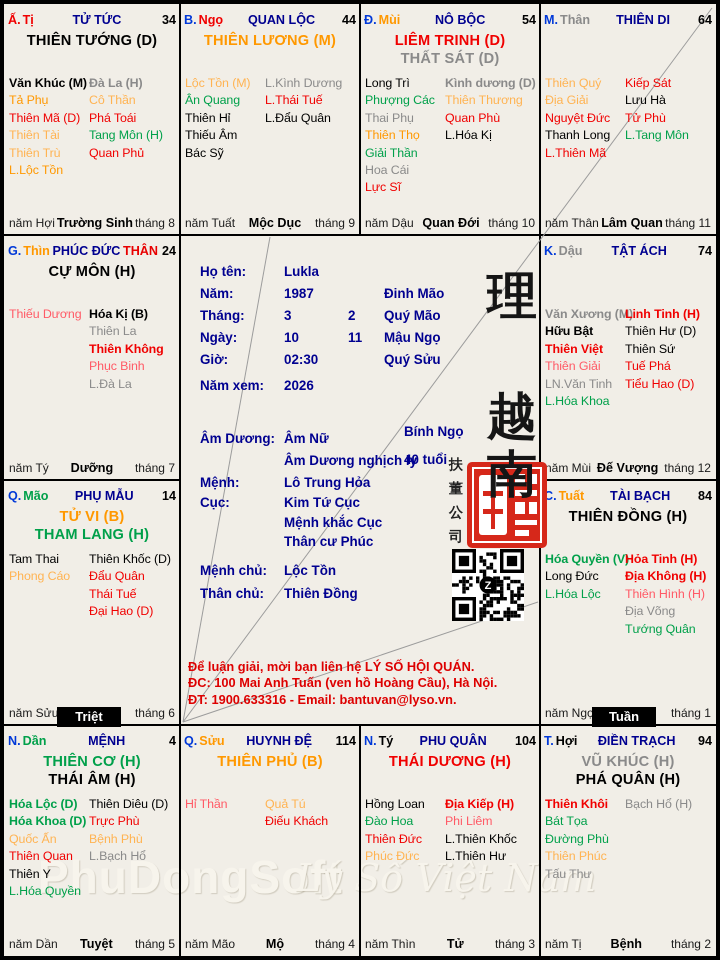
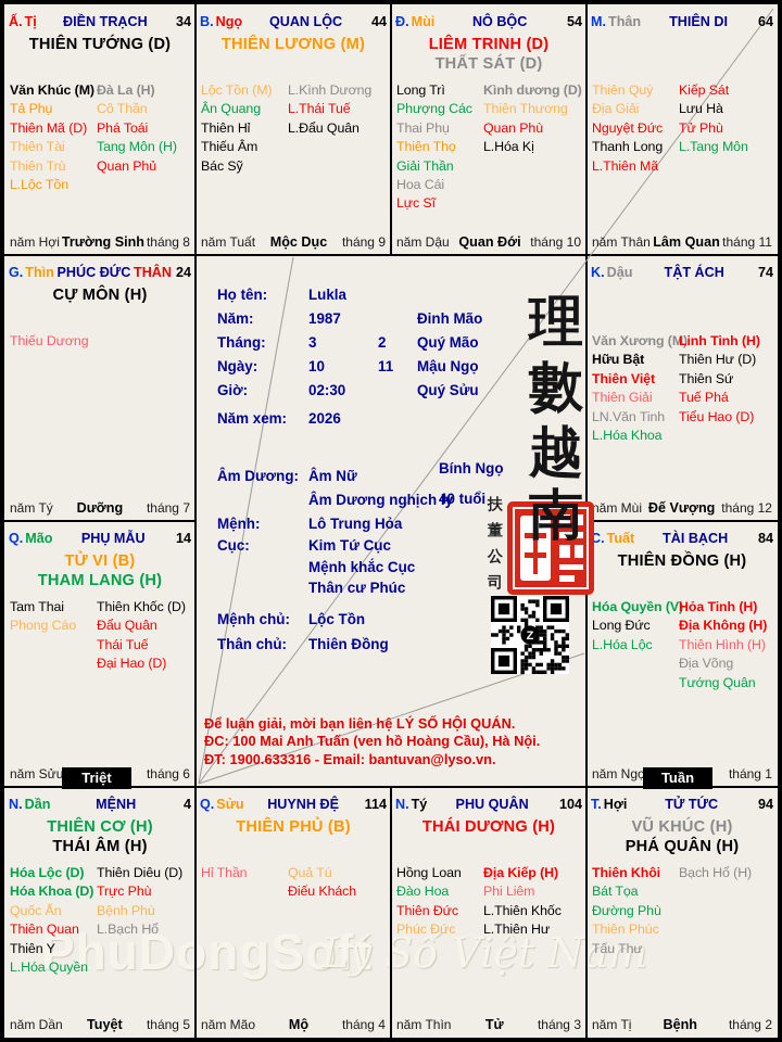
  PhuDongSoft
  Lý Số Việt Nam
  Ấ.
  Tị
- TỬ TỨC
+ ĐIỀN TRẠCH
  34
  THIÊN TƯỚNG (D)
  Văn Khúc (M)
  Tả Phụ
  Thiên Mã (D)
  Thiên Tài
  Thiên Trù
  L.Lộc Tồn
  Đà La (H)
  Cô Thần
  Phá Toái
  Tang Môn (H)
  Quan Phủ
  năm Hợi
  Trường Sinh
  tháng 8
  B.
  Ngọ
  QUAN LỘC
  44
  THIÊN LƯƠNG (M)
  Lộc Tồn (M)
  Ân Quang
  Thiên Hỉ
  Thiếu Âm
  Bác Sỹ
  L.Kình Dương
  L.Thái Tuế
  L.Đẩu Quân
  năm Tuất
  Mộc Dục
  tháng 9
  Đ.
  Mùi
  NÔ BỘC
  54
  LIÊM TRINH (D)
  THẤT SÁT (D)
  Long Trì
  Phượng Các
  Thai Phụ
  Thiên Thọ
  Giải Thần
  Hoa Cái
  Lực Sĩ
  Kình dương (D)
  Thiên Thương
  Quan Phù
  L.Hóa Kị
  năm Dậu
  Quan Đới
  tháng 10
  M.
  Thân
  THIÊN DI
  64
  Thiên Quý
  Địa Giải
  Nguyệt Đức
  Thanh Long
  L.Thiên Mã
  Kiếp Sát
  Lưu Hà
  Tử Phù
  L.Tang Môn
  năm Thân
  Lâm Quan
  tháng 11
  G.
  Thìn
  PHÚC ĐỨC
  THÂN
  24
  CỰ MÔN (H)
  Thiếu Dương
- Hóa Kị (B)
- Thiên La
- Thiên Không
- Phục Binh
- L.Đà La
  năm Tý
  Dưỡng
  tháng 7
  K.
  Dậu
  TẬT ÁCH
  74
  Văn Xương (M)
  Hữu Bật
  Thiên Việt
  Thiên Giải
  LN.Văn Tinh
  L.Hóa Khoa
  Linh Tinh (H)
  Thiên Hư (D)
  Thiên Sứ
  Tuế Phá
  Tiểu Hao (D)
  năm Mùi
  Đế Vượng
  tháng 12
  Q.
  Mão
  PHỤ MẪU
  14
  TỬ VI (B)
  THAM LANG (H)
  Tam Thai
  Phong Cáo
  Thiên Khốc (D)
  Đẩu Quân
  Thái Tuế
  Đại Hao (D)
  năm Sửu
  tháng 6
  C.
  Tuất
  TÀI BẠCH
  84
  THIÊN ĐỒNG (H)
  Hóa Quyền (V)
  Long Đức
  L.Hóa Lộc
  Hỏa Tinh (H)
  Địa Không (H)
  Thiên Hình (H)
  Địa Võng
  Tướng Quân
  năm Ngọ
  tháng 1
  N.
  Dần
  MỆNH
  4
  THIÊN CƠ (H)
  THÁI ÂM (H)
  Hóa Lộc (D)
  Hóa Khoa (D)
  Quốc Ấn
  Thiên Quan
  Thiên Y
  L.Hóa Quyền
  Thiên Diêu (D)
  Trực Phù
  Bệnh Phù
  L.Bạch Hổ
  năm Dần
  Tuyệt
  tháng 5
  Q.
  Sửu
  HUYNH ĐỆ
  114
  THIÊN PHỦ (B)
  Hỉ Thần
  Quả Tú
  Điếu Khách
  năm Mão
  Mộ
  tháng 4
  N.
  Tý
  PHU QUÂN
  104
  THÁI DƯƠNG (H)
  Hồng Loan
  Đào Hoa
  Thiên Đức
  Phúc Đức
  Địa Kiếp (H)
  Phi Liêm
  L.Thiên Khốc
  L.Thiên Hư
  năm Thìn
  Tử
  tháng 3
  T.
  Hợi
- ĐIỀN TRẠCH
+ TỬ TỨC
  94
  VŨ KHÚC (H)
  PHÁ QUÂN (H)
  Thiên Khôi
  Bát Tọa
  Đường Phù
  Thiên Phúc
  Tấu Thư
  Bạch Hổ (H)
  năm Tị
  Bệnh
  tháng 2
  Họ tên:
  Lukla
  Năm:
  1987
  Đinh Mão
  Tháng:
  3
  2
  Quý Mão
  Ngày:
  10
  11
  Mậu Ngọ
  Giờ:
  02:30
  Quý Sửu
  Năm xem:
  2026
  Bính Ngọ
  40 tuổi
  Âm Dương:
  Âm Nữ
  Âm Dương nghịch lý
  Mệnh:
  Lô Trung Hỏa
  Cục:
  Kim Tứ Cục
  Mệnh khắc Cục
  Thân cư Phúc
  Mệnh chủ:
  Lộc Tồn
  Thân chủ:
  Thiên Đồng
  理
+ 數
  越
  南
  扶
  董
  公
  司
  Z
  Để luận giải, mời bạn liên hệ LÝ SỐ HỘI QUÁN.
  ĐC: 100 Mai Anh Tuấn (ven hồ Hoàng Cầu), Hà Nội.
  ĐT: 1900.633316 - Email: bantuvan@lyso.vn.
  Triệt
  Tuần
